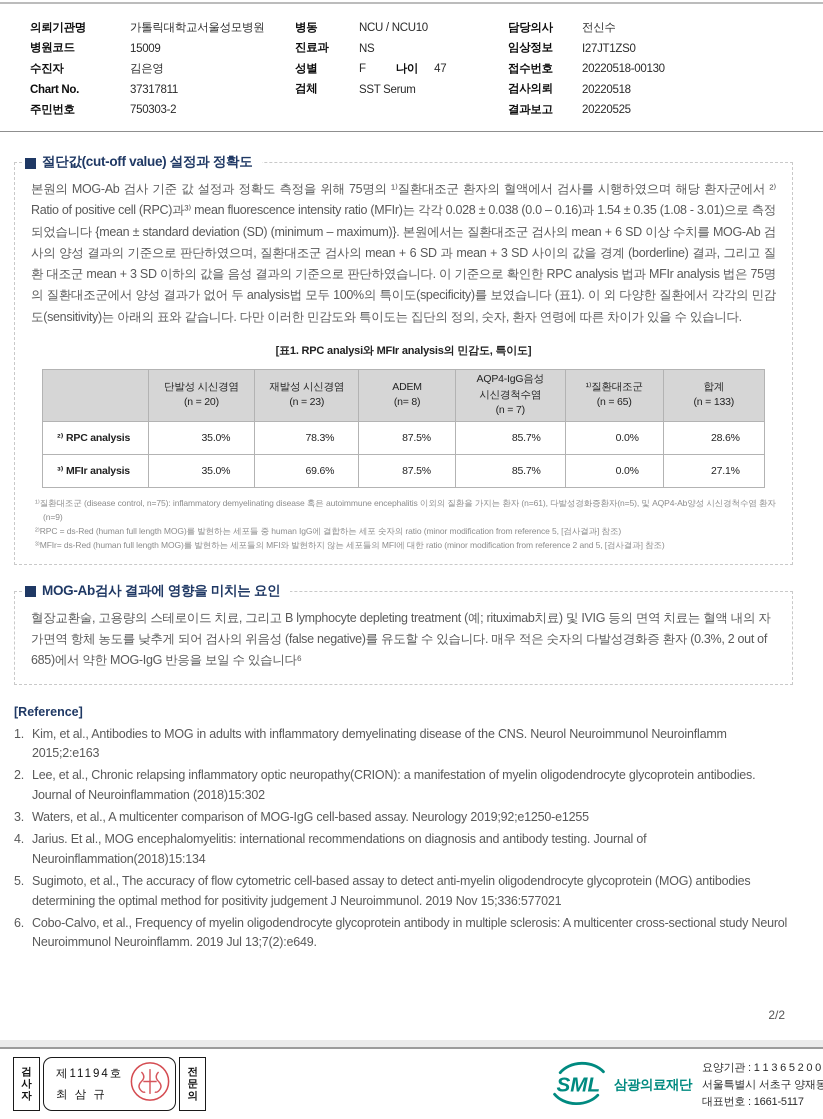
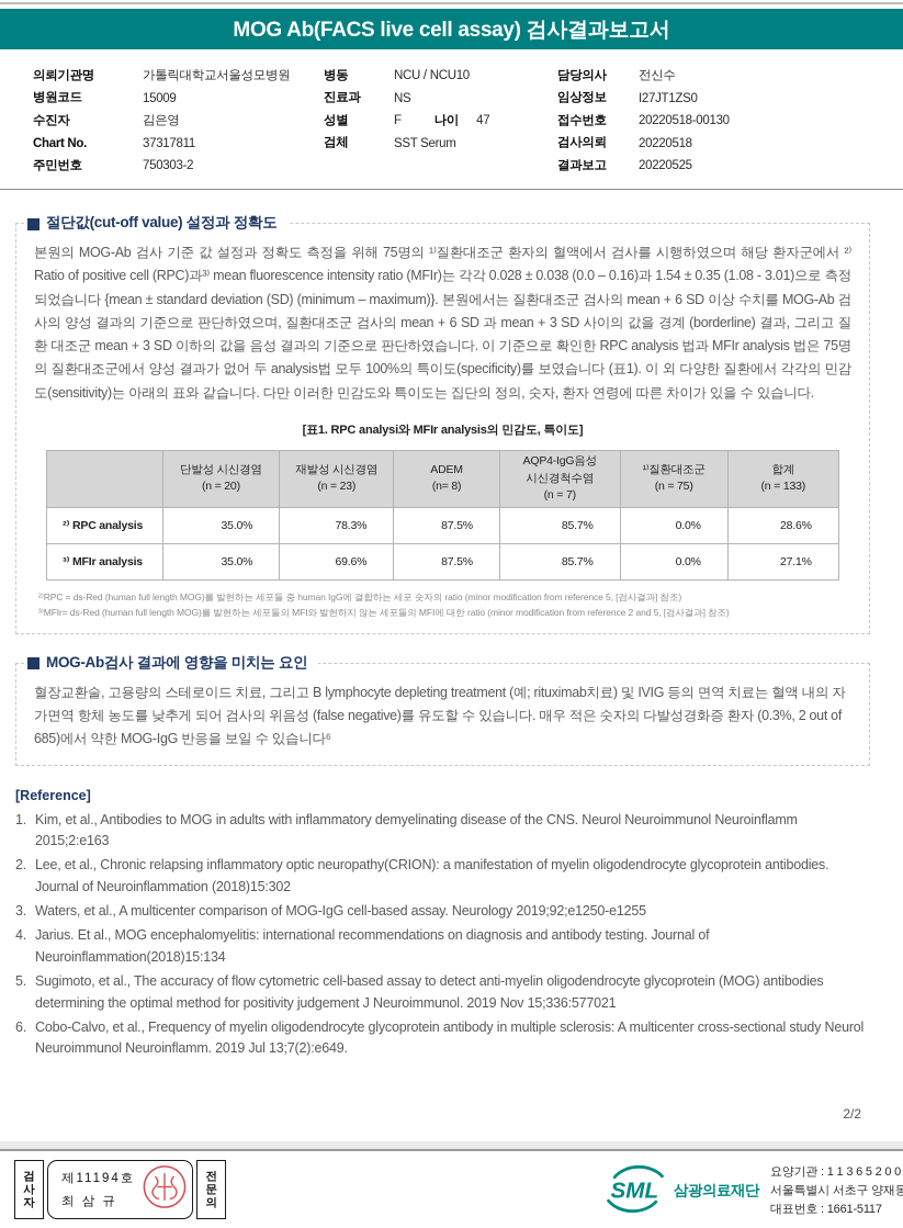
+ MOG Ab(FACS live cell assay) 검사결과보고서
  의뢰기관명
  가톨릭대학교서울성모병원
  병원코드
  15009
  수진자
  김은영
  Chart No.
  37317811
  주민번호
  750303-2
  병동
  NCU / NCU10
  진료과
  NS
  성별
  F
  나이
  47
  검체
  SST Serum
  담당의사
  전신수
  임상정보
  I27JT1ZS0
  접수번호
  20220518-00130
  검사의뢰
  20220518
  결과보고
  20220525
  절단값(cut-off value) 설정과 정확도
  본원의 MOG-Ab 검사 기준 값 설정과 정확도 측정을 위해 75명의 ¹⁾질환대조군 환자의 혈액에서 검사를 시행하였으며 해당 환자군에서 ²⁾Ratio of positive cell (RPC)과³⁾ mean fluorescence intensity ratio (MFIr)는 각각 0.028 ± 0.038 (0.0 – 0.16)과 1.54 ± 0.35 (1.08 - 3.01)으로 측정되었습니다 {mean ± standard deviation (SD) (minimum – maximum)}. 본원에서는 질환대조군 검사의 mean + 6 SD 이상 수치를 MOG-Ab 검사의 양성 결과의 기준으로 판단하였으며, 질환대조군 검사의 mean + 6 SD 과 mean + 3 SD 사이의 값을 경계 (borderline) 결과, 그리고 질환 대조군 mean + 3 SD 이하의 값을 음성 결과의 기준으로 판단하였습니다. 이 기준으로 확인한 RPC analysis 법과 MFIr analysis 법은 75명의 질환대조군에서 양성 결과가 없어 두 analysis법 모두 100%의 특이도(specificity)를 보였습니다 (표1). 이 외 다양한 질환에서 각각의 민감도(sensitivity)는 아래의 표와 같습니다. 다만 이러한 민감도와 특이도는 집단의 정의, 숫자, 환자 연령에 따른 차이가 있을 수 있습니다.
  [표1. RPC analysi와 MFIr analysis의 민감도, 특이도]
- 	단발성 시신경염 (n = 20)	재발성 시신경염 (n = 23)	ADEM (n= 8)	AQP4-IgG음성 시신경척수염 (n = 7)	¹⁾질환대조군 (n = 65)	합계 (n = 133)
+ 	단발성 시신경염 (n = 20)	재발성 시신경염 (n = 23)	ADEM (n= 8)	AQP4-IgG음성 시신경척수염 (n = 7)	¹⁾질환대조군 (n = 75)	합계 (n = 133)
  ²⁾ RPC analysis	35.0%	78.3%	87.5%	85.7%	0.0%	28.6%
  ³⁾ MFIr analysis	35.0%	69.6%	87.5%	85.7%	0.0%	27.1%
- ¹⁾질환대조군 (disease control, n=75): inflammatory demyelinating disease 혹은 autoimmune encephalitis 이외의 질환을 가지는 환자 (n=61), 다발성경화증환자(n=5), 및 AQP4-Ab양성 시신경척수염 환자(n=9)
  ²⁾RPC = ds-Red (human full length MOG)를 발현하는 세포들 중 human IgG에 결합하는 세포 숫자의 ratio (minor modification from reference 5, [검사결과] 참조)
  ³⁾MFIr= ds-Red (human full length MOG)를 발현하는 세포들의 MFI와 발현하지 않는 세포들의 MFI에 대한 ratio (minor modification from reference 2 and 5, [검사결과] 참조)
  MOG-Ab검사 결과에 영향을 미치는 요인
  혈장교환술, 고용량의 스테로이드 치료, 그리고 B lymphocyte depleting treatment (예; rituximab치료) 및 IVIG 등의 면역 치료는 혈액 내의 자가면역 항체 농도를 낮추게 되어 검사의 위음성 (false negative)를 유도할 수 있습니다. 매우 적은 숫자의 다발성경화증 환자 (0.3%, 2 out of 685)에서 약한 MOG-IgG 반응을 보일 수 있습니다⁶
  [Reference]
  1.
  Kim, et al., Antibodies to MOG in adults with inflammatory demyelinating disease of the CNS. Neurol Neuroimmunol Neuroinflamm 2015;2:e163
  2.
  Lee, et al., Chronic relapsing inflammatory optic neuropathy(CRION): a manifestation of myelin oligodendrocyte glycoprotein antibodies. Journal of Neuroinflammation (2018)15:302
  3.
  Waters, et al., A multicenter comparison of MOG-IgG cell-based assay. Neurology 2019;92;e1250-e1255
  4.
  Jarius. Et al., MOG encephalomyelitis: international recommendations on diagnosis and antibody testing. Journal of Neuroinflammation(2018)15:134
  5.
  Sugimoto, et al., The accuracy of flow cytometric cell-based assay to detect anti-myelin oligodendrocyte glycoprotein (MOG) antibodies determining the optimal method for positivity judgement J Neuroimmunol. 2019 Nov 15;336:577021
  6.
  Cobo-Calvo, et al., Frequency of myelin oligodendrocyte glycoprotein antibody in multiple sclerosis: A multicenter cross-sectional study Neurol Neuroimmunol Neuroinflamm. 2019 Jul 13;7(2):e649.
  2/2
  검사자
  제11194호
  최 삼 규
  전문의
  SML
  삼광의료재단
  요양기관 : 1 1 3 6 5 2 0 0
  서울특별시 서초구 양재동
  대표번호 : 1661-5117
